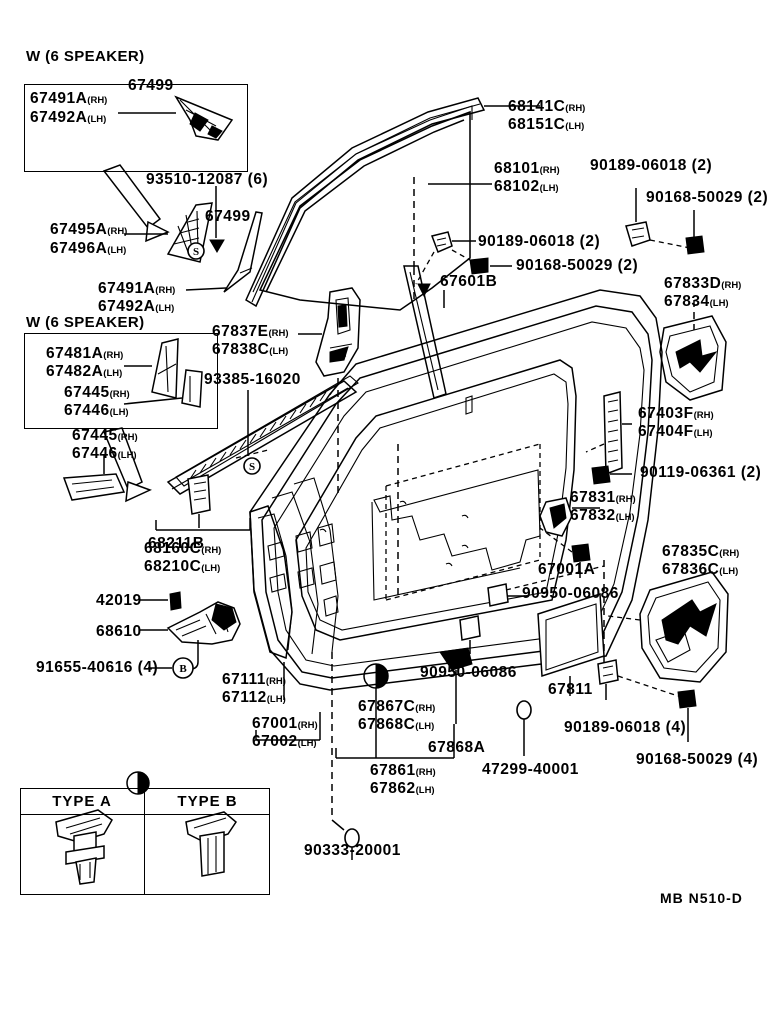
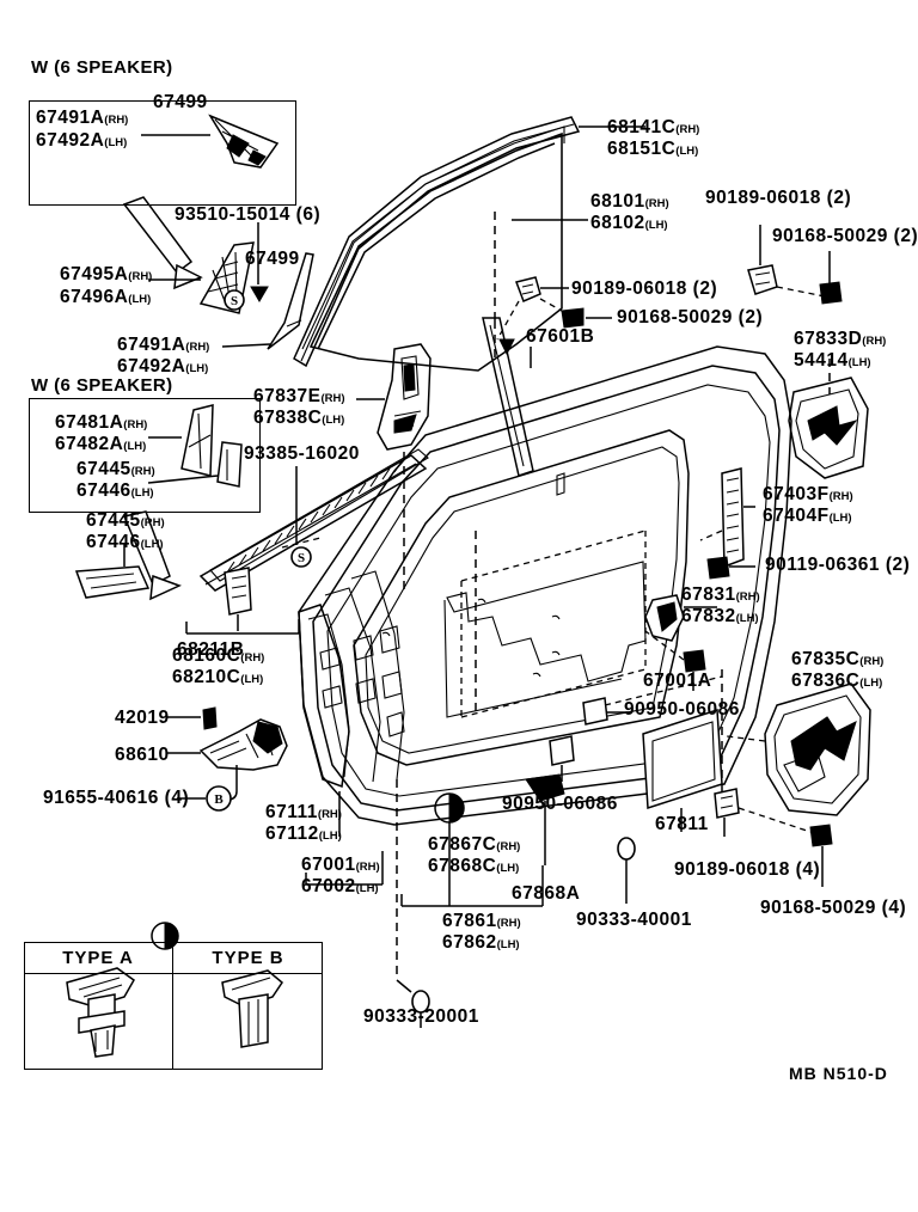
  S
  S
  B
  W (6 SPEAKER)
  67491A(RH)
  67492A(LH)
  67499
- 93510-12087 (6)
+ 93510-15014 (6)
  67495A(RH)
  67496A(LH)
  67499
  67491A(RH)
  67492A(LH)
  W (6 SPEAKER)
  67481A(RH)
  67482A(LH)
  67445(RH)
  67446(LH)
  67445(RH)
  67446(LH)
  93385-16020
  67837E(RH)
  67838C(LH)
  68211B
  68160C(RH)
  68210C(LH)
  42019
  68610
  91655-40616 (4)
  67111(RH)
  67112(LH)
  67001(RH)
  67002(LH)
  68141C(RH)
  68151C(LH)
  68101(RH)
  68102(LH)
  90189-06018 (2)
  90168-50029 (2)
  90189-06018 (2)
  90168-50029 (2)
  67601B
  67833D(RH)
- 67834(LH)
+ 54414(LH)
  67403F(RH)
  67404F(LH)
  90119-06361 (2)
  67831(RH)
  67832(LH)
  67001A
  90950-06086
  90950-06086
  67835C(RH)
  67836C(LH)
  67811
  90189-06018 (4)
  90168-50029 (4)
  67867C(RH)
  67868C(LH)
  67868A
  67861(RH)
  67862(LH)
- 47299-40001
+ 90333-40001
  90333-20001
  TYPE A
  TYPE B
  MB N510-D
